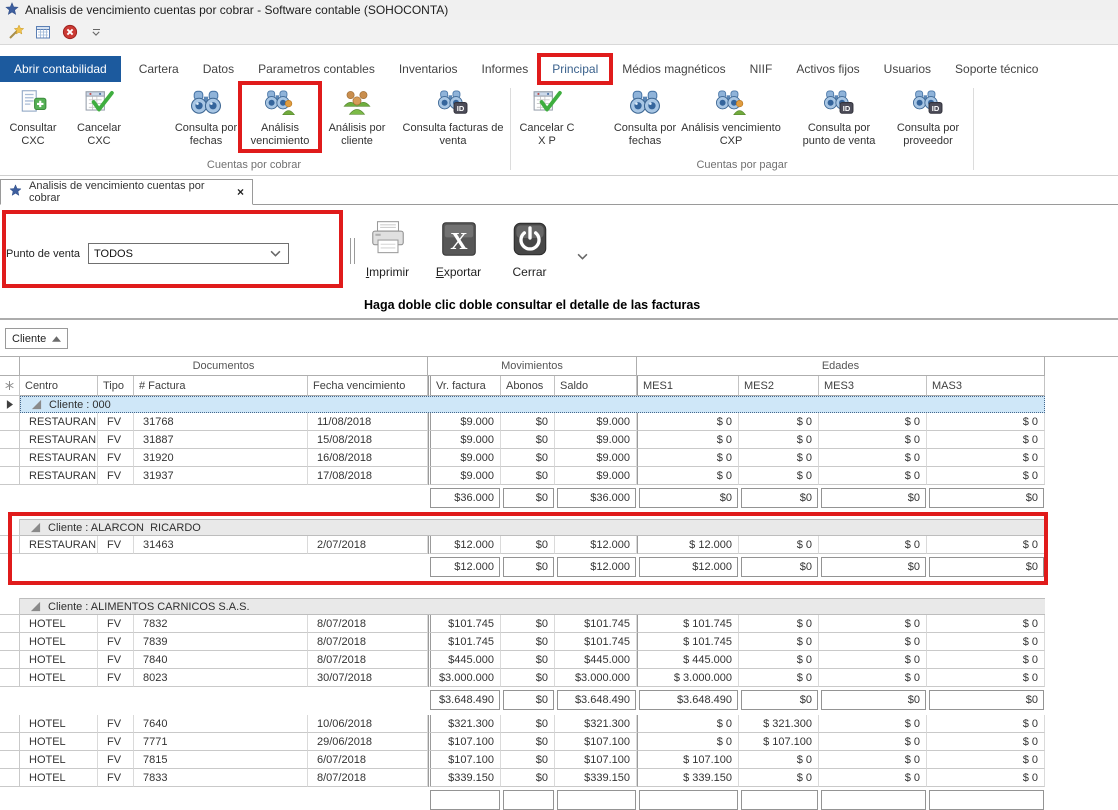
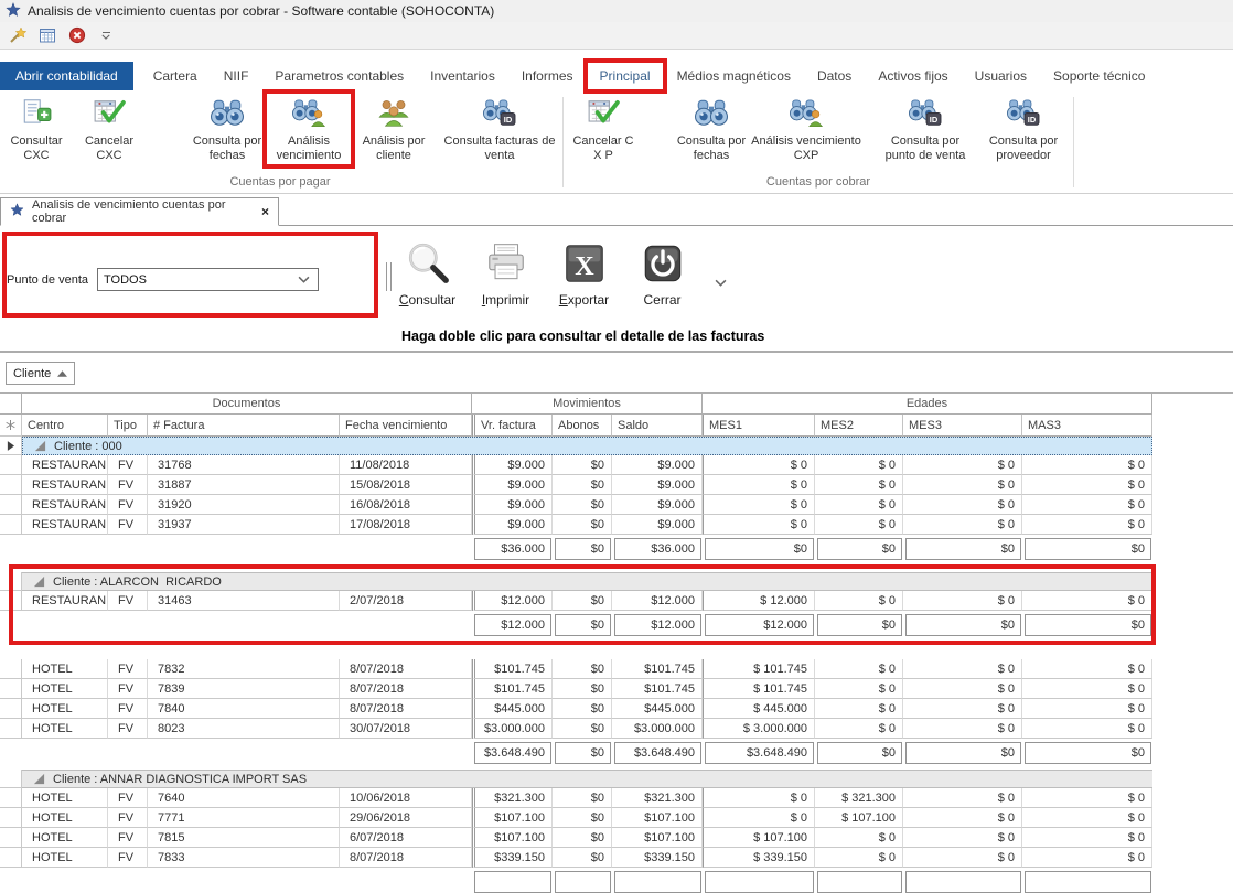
  Analisis de vencimiento cuentas por cobrar - Software contable (SOHOCONTA)
  Abrir contabilidad
  Cartera
- Datos
+ NIIF
  Parametros contables
  Inventarios
  Informes
  Principal
  Médios magnéticos
- NIIF
+ Datos
  Activos fijos
  Usuarios
  Soporte técnico
  Consultar CXC
  Cancelar CXC
  Consulta por fechas
  Análisis vencimiento
  Análisis por cliente
  ID
  Consulta facturas de venta
- Cuentas por cobrar
+ Cuentas por pagar
  Cancelar C X P
  Consulta por fechas
  Análisis vencimiento CXP
  ID
  Consulta por punto de venta
  ID
  Consulta por proveedor
- Cuentas por pagar
+ Cuentas por cobrar
  Analisis de vencimiento cuentas por cobrar
  ×
  Punto de venta
  TODOS
+ Consultar
  Imprimir
  X
  Exportar
  Cerrar
- Haga doble clic doble consultar el detalle de las facturas
+ Haga doble clic para consultar el detalle de las facturas
  Cliente
  Documentos
  Movimientos
  Edades
  Centro
  Tipo
  # Factura
  Fecha vencimiento
  Vr. factura
  Abonos
  Saldo
  MES1
  MES2
  MES3
  MAS3
  Cliente : 000
  RESTAURAN
  FV
  31768
  11/08/2018
  $9.000
  $0
  $9.000
  $ 0
  $ 0
  $ 0
  $ 0
  RESTAURAN
  FV
  31887
  15/08/2018
  $9.000
  $0
  $9.000
  $ 0
  $ 0
  $ 0
  $ 0
  RESTAURAN
  FV
  31920
  16/08/2018
  $9.000
  $0
  $9.000
  $ 0
  $ 0
  $ 0
  $ 0
  RESTAURAN
  FV
  31937
  17/08/2018
  $9.000
  $0
  $9.000
  $ 0
  $ 0
  $ 0
  $ 0
  $36.000
  $0
  $36.000
  $0
  $0
  $0
  $0
  Cliente : ALARCON RICARDO
  RESTAURAN
  FV
  31463
  2/07/2018
  $12.000
  $0
  $12.000
  $ 12.000
  $ 0
  $ 0
  $ 0
  $12.000
  $0
  $12.000
  $12.000
  $0
  $0
  $0
- Cliente : ALIMENTOS CARNICOS S.A.S.
  HOTEL
  FV
  7832
  8/07/2018
  $101.745
  $0
  $101.745
  $ 101.745
  $ 0
  $ 0
  $ 0
  HOTEL
  FV
  7839
  8/07/2018
  $101.745
  $0
  $101.745
  $ 101.745
  $ 0
  $ 0
  $ 0
  HOTEL
  FV
  7840
  8/07/2018
  $445.000
  $0
  $445.000
  $ 445.000
  $ 0
  $ 0
  $ 0
  HOTEL
  FV
  8023
  30/07/2018
  $3.000.000
  $0
  $3.000.000
  $ 3.000.000
  $ 0
  $ 0
  $ 0
  $3.648.490
  $0
  $3.648.490
  $3.648.490
  $0
  $0
  $0
+ Cliente : ANNAR DIAGNOSTICA IMPORT SAS
  HOTEL
  FV
  7640
  10/06/2018
  $321.300
  $0
  $321.300
  $ 0
  $ 321.300
  $ 0
  $ 0
  HOTEL
  FV
  7771
  29/06/2018
  $107.100
  $0
  $107.100
  $ 0
  $ 107.100
  $ 0
  $ 0
  HOTEL
  FV
  7815
  6/07/2018
  $107.100
  $0
  $107.100
  $ 107.100
  $ 0
  $ 0
  $ 0
  HOTEL
  FV
  7833
  8/07/2018
  $339.150
  $0
  $339.150
  $ 339.150
  $ 0
  $ 0
  $ 0
